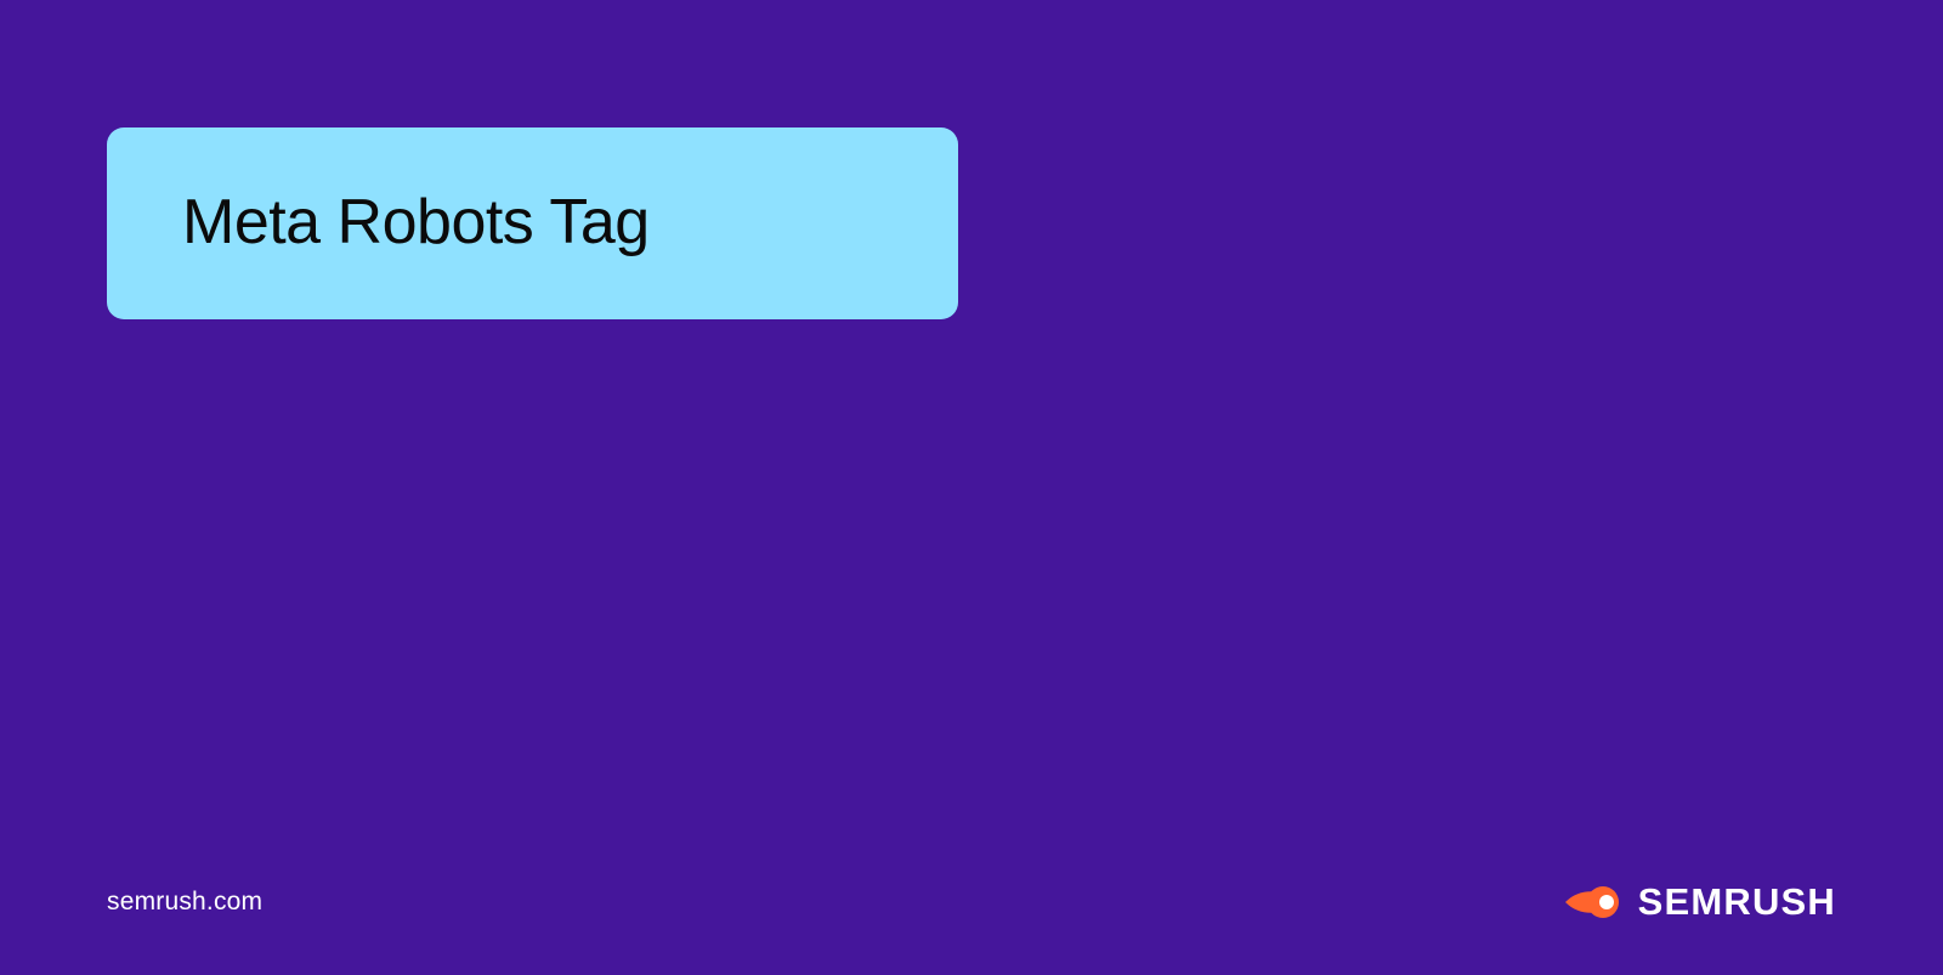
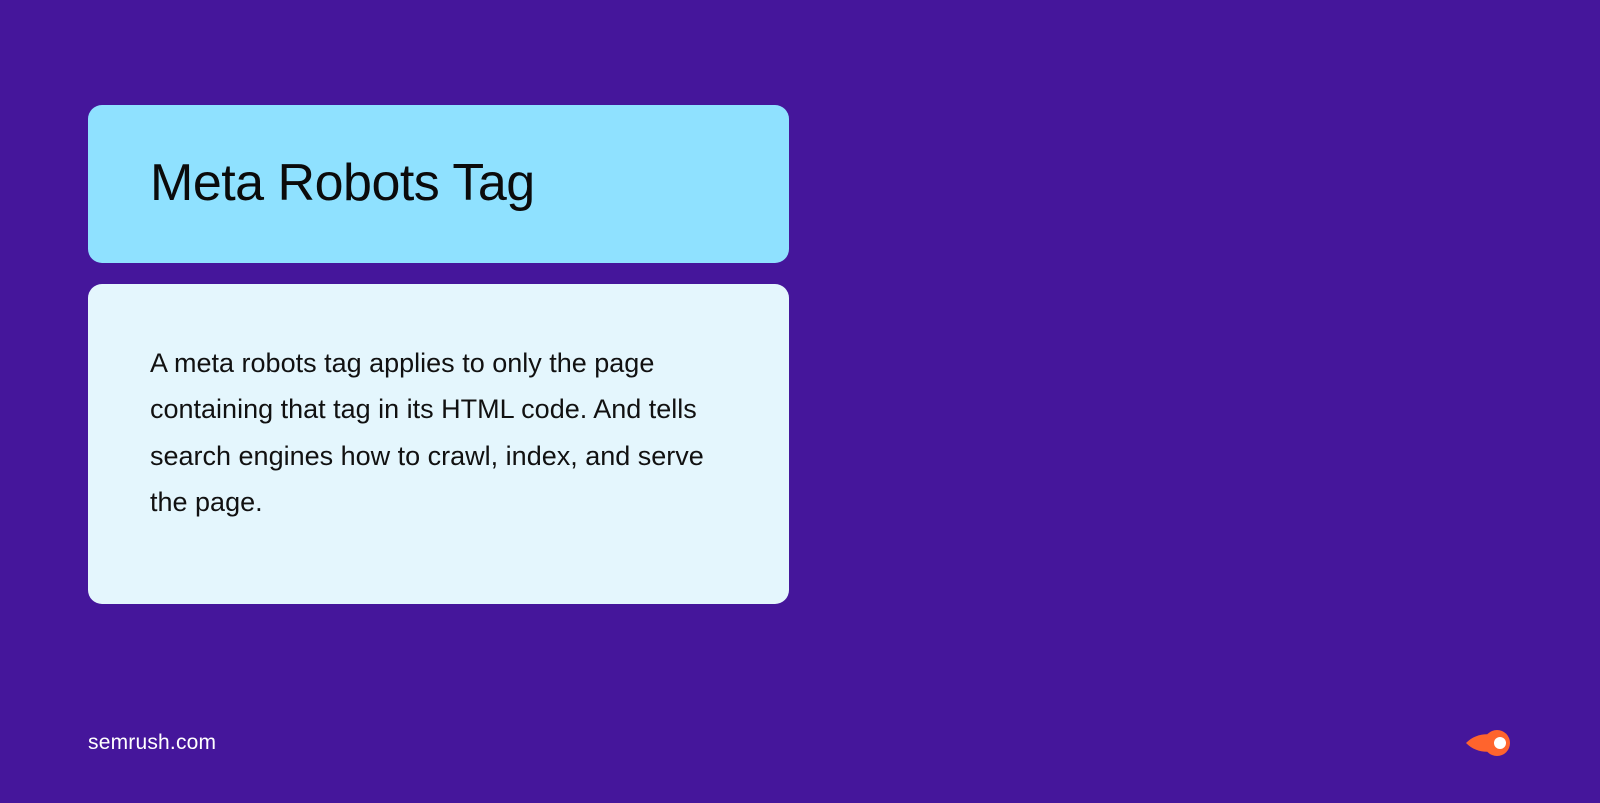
  Meta Robots Tag
+ A meta robots tag applies to only the page containing that tag in its HTML code. And tells search engines how to crawl, index, and serve the page.
  semrush.com
- SEMRUSH
